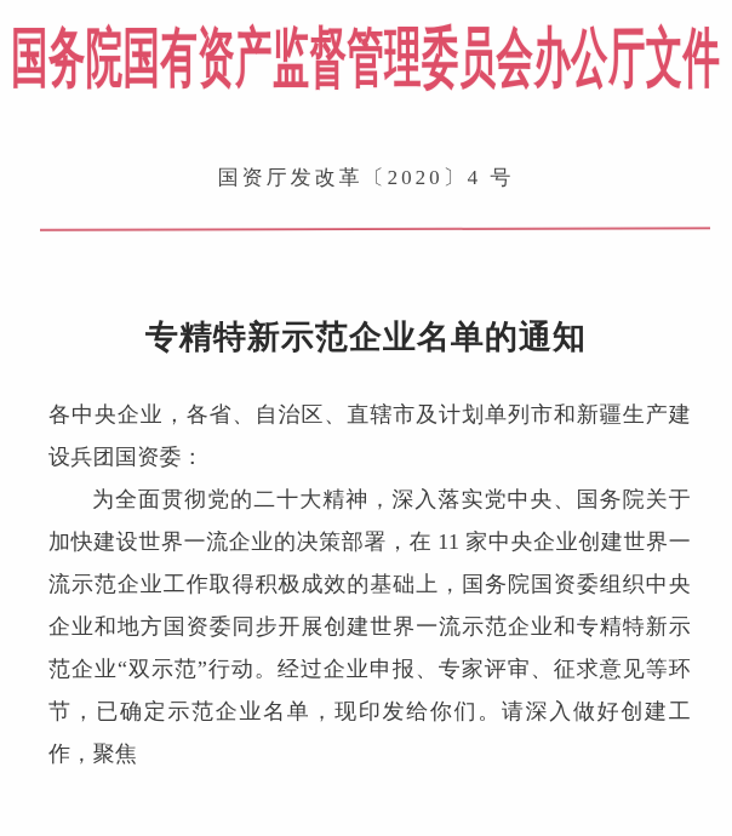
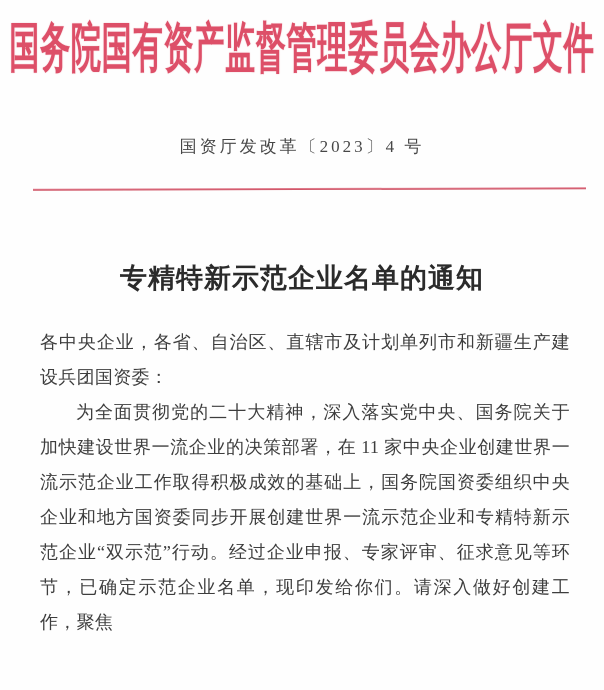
  国务院国有资产监督管理委员会办公厅文件
- 国资厅发改革〔2020〕4 号
+ 国资厅发改革〔2023〕4 号
  专精特新示范企业名单的通知
  各中央企业，各省、自治区、直辖市及计划单列市和新疆生产建设兵团国资委：
  为全面贯彻党的二十大精神，深入落实党中央、国务院关于加快建设世界一流企业的决策部署，在 11 家中央企业创建世界一流示范企业工作取得积极成效的基础上，国务院国资委组织中央企业和地方国资委同步开展创建世界一流示范企业和专精特新示范企业“双示范”行动。经过企业申报、专家评审、征求意见等环节，已确定示范企业名单，现印发给你们。请深入做好创建工作，聚焦
